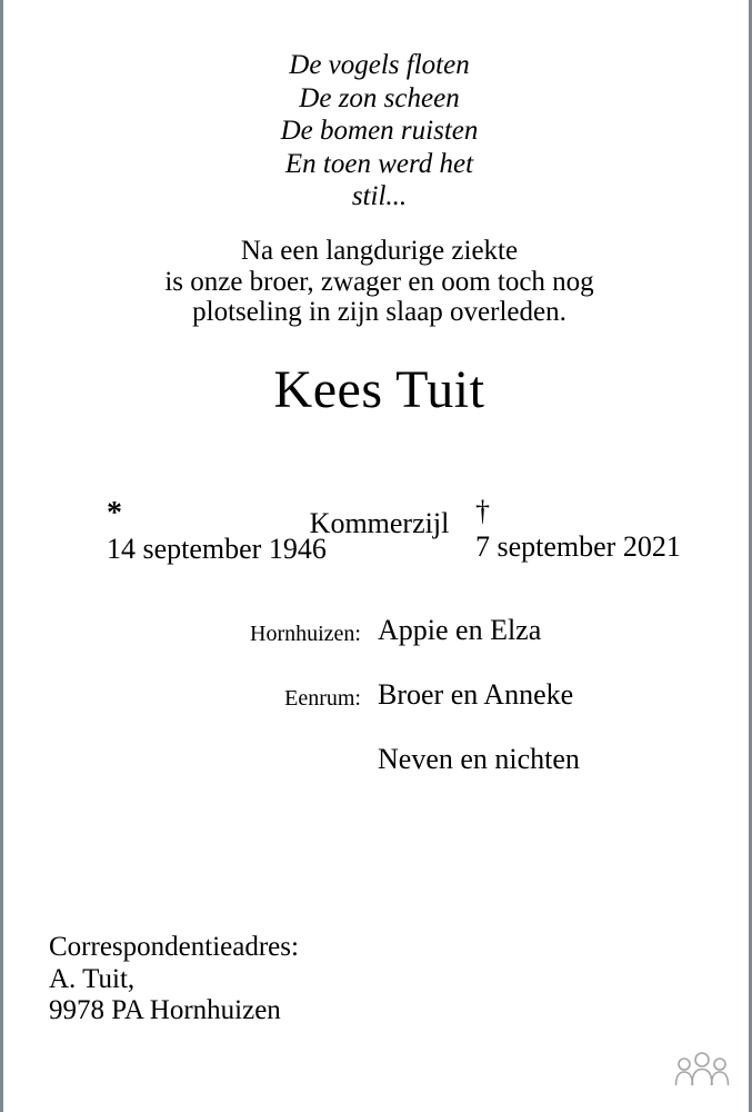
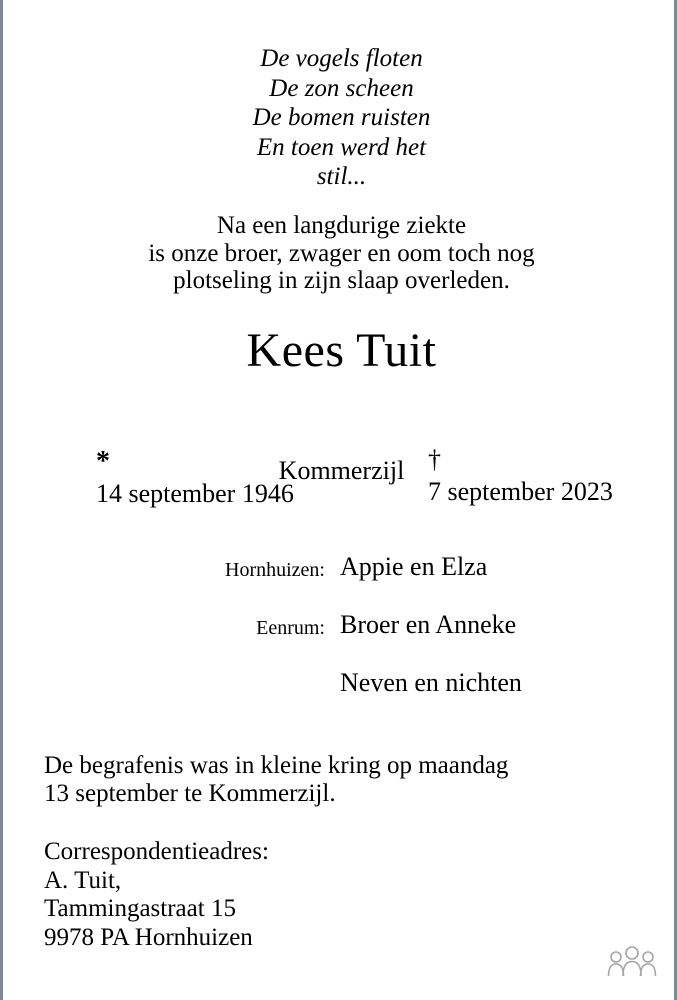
  De vogels floten
  De zon scheen
  De bomen ruisten
  En toen werd het
  stil...
  Na een langdurige ziekte
  is onze broer, zwager en oom toch nog
  plotseling in zijn slaap overleden.
  Kees Tuit
  * 14 september 1946
- † 7 september 2021
+ † 7 september 2023
  Kommerzijl
  Hornhuizen:
  Appie en Elza
  Eenrum:
  Broer en Anneke
  Neven en nichten
+ De begrafenis was in kleine kring op maandag
+ 13 september te Kommerzijl.
  Correspondentieadres:
  A. Tuit,
+ Tammingastraat 15
  9978 PA Hornhuizen
